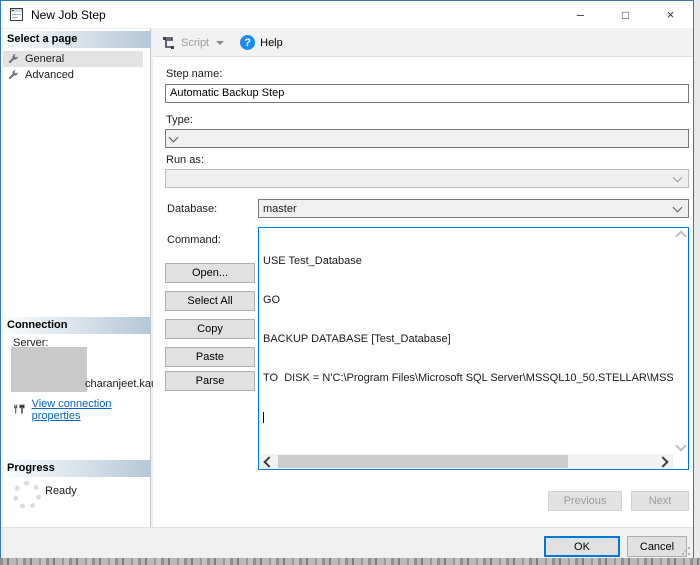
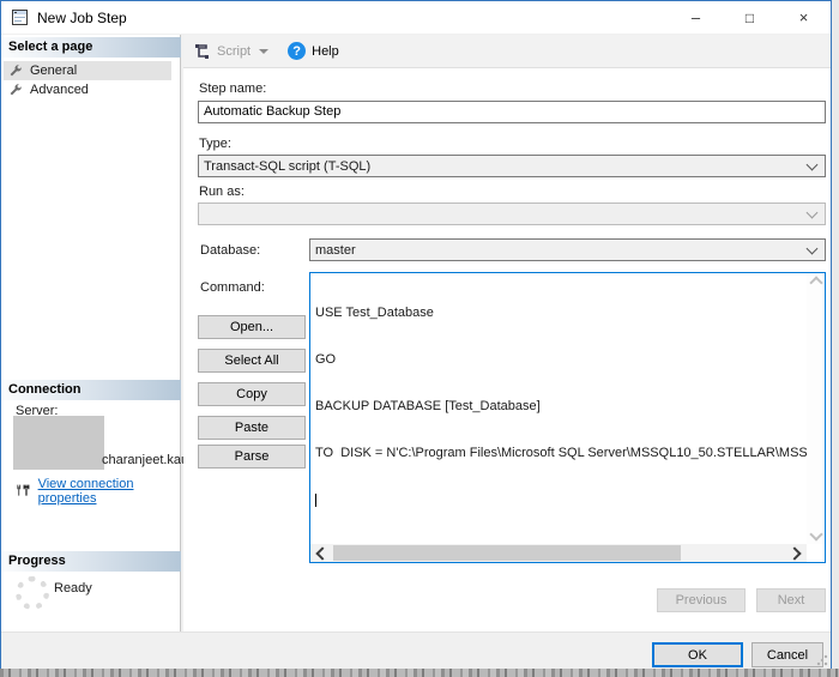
  New Job Step
  –
  □
  ×
  Select a page
  General
  Advanced
  Connection
  Server:
  charanjeet.ka
  View connection properties
  Progress
  Ready
  Script
  ?
  Help
  Step name:
  Automatic Backup Step
  Type:
+ Transact-SQL script (T-SQL)
  Run as:
  Database:
  master
  Command:
  USE Test_Database
  GO
  BACKUP DATABASE [Test_Database]
  TO DISK = N'C:\Program Files\Microsoft SQL Server\MSSQL10_50.STELLAR\MSS
  Open...
  Select All
  Copy
  Paste
  Parse
  Previous
  Next
  OK
  Cancel
